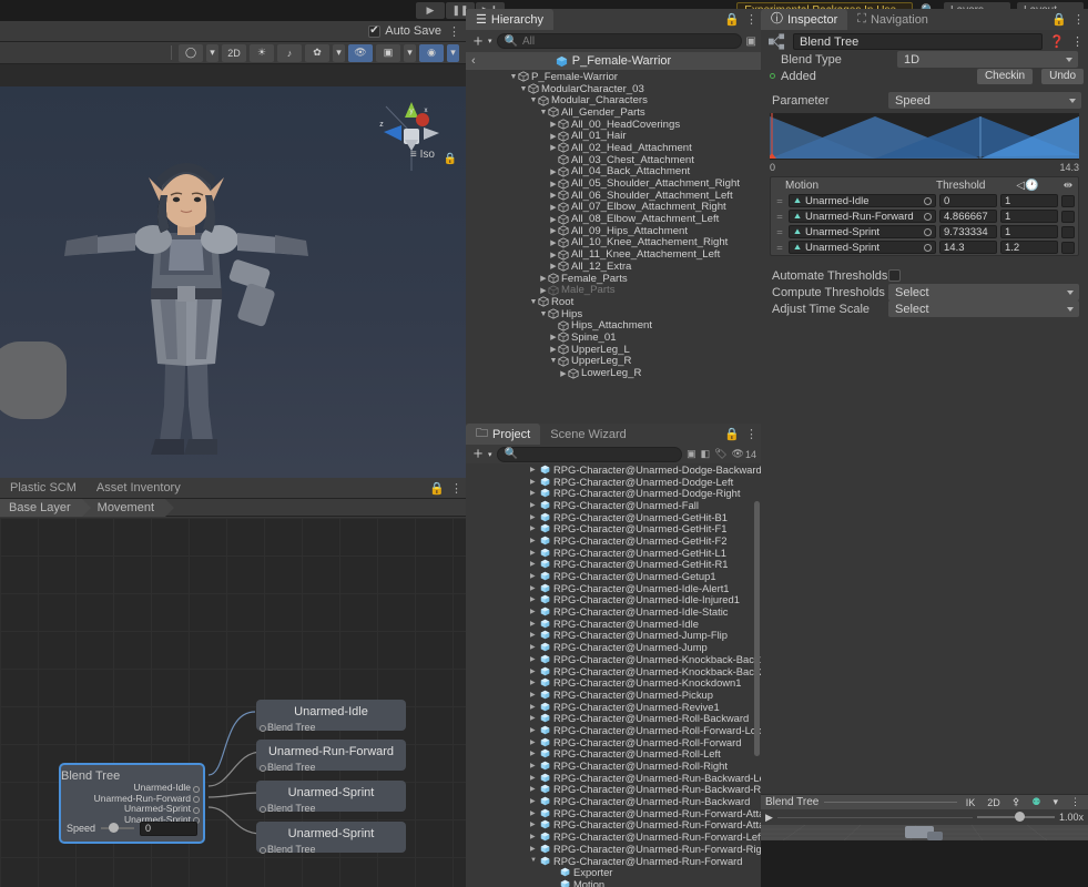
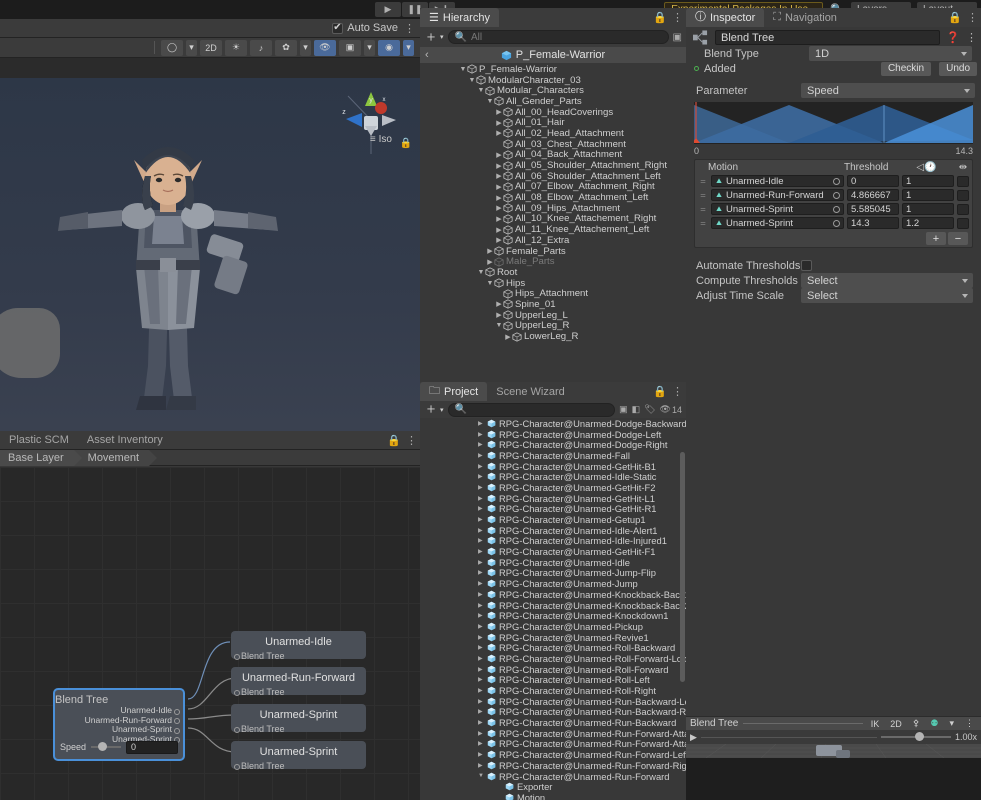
  ▶
  ❚❚
  Auto Save
  ⋮
  ◯
  ▾
  2D
  ☀
  ♪
  ✿
  ▾
  👁
  ▣
  ▾
  ◉
  ▾
  ≡
  Iso
  🔒
  Plastic SCM
  Asset Inventory
  🔒
  ⋮
  Base Layer
  Movement
  Unarmed-Idle
  Blend Tree
  Unarmed-Run-Forward
  Blend Tree
  Unarmed-Sprint
  Blend Tree
  Unarmed-Sprint
  Blend Tree
  Blend Tree
  Unarmed-Idle
  Unarmed-Run-Forward
  Unarmed-Sprint
  Unarmed-Sprint
  Speed
  0
  ☰
  Hierarchy
  🔒
  ⋮
  ＋
  🔍
  All
  ▣
  ‹
  P_Female-Warrior
  P_Female-Warrior
  ModularCharacter_03
  Modular_Characters
  All_Gender_Parts
  All_00_HeadCoverings
  All_01_Hair
  All_02_Head_Attachment
  All_03_Chest_Attachment
  All_04_Back_Attachment
  All_05_Shoulder_Attachment_Right
  All_06_Shoulder_Attachment_Left
  All_07_Elbow_Attachment_Right
  All_08_Elbow_Attachment_Left
  All_09_Hips_Attachment
  All_10_Knee_Attachement_Right
  All_11_Knee_Attachement_Left
  All_12_Extra
  Female_Parts
  Male_Parts
  Root
  Hips
  Hips_Attachment
  Spine_01
  UpperLeg_L
  UpperLeg_R
  LowerLeg_R
  🗀
  Project
  Scene Wizard
  🔒
  ⋮
  ＋
  🔍
  ▣
  ◧
  🏷
  👁
  14
  RPG-Character@Unarmed-Dodge-Backward
  RPG-Character@Unarmed-Dodge-Left
  RPG-Character@Unarmed-Dodge-Right
  RPG-Character@Unarmed-Fall
  RPG-Character@Unarmed-GetHit-B1
- RPG-Character@Unarmed-GetHit-F1
+ RPG-Character@Unarmed-Idle-Static
  RPG-Character@Unarmed-GetHit-F2
  RPG-Character@Unarmed-GetHit-L1
  RPG-Character@Unarmed-GetHit-R1
  RPG-Character@Unarmed-Getup1
  RPG-Character@Unarmed-Idle-Alert1
  RPG-Character@Unarmed-Idle-Injured1
- RPG-Character@Unarmed-Idle-Static
+ RPG-Character@Unarmed-GetHit-F1
  RPG-Character@Unarmed-Idle
  RPG-Character@Unarmed-Jump-Flip
  RPG-Character@Unarmed-Jump
  RPG-Character@Unarmed-Knockback-Bac
  RPG-Character@Unarmed-Knockback-Bac
  RPG-Character@Unarmed-Knockdown1
  RPG-Character@Unarmed-Pickup
  RPG-Character@Unarmed-Revive1
  RPG-Character@Unarmed-Roll-Backward
  RPG-Character@Unarmed-Roll-Forward-L
  RPG-Character@Unarmed-Roll-Forward
  RPG-Character@Unarmed-Roll-Left
  RPG-Character@Unarmed-Roll-Right
  RPG-Character@Unarmed-Run-Backward-L
  RPG-Character@Unarmed-Run-Backward-R
  RPG-Character@Unarmed-Run-Backward
  RPG-Character@Unarmed-Run-Forward-Att
  RPG-Character@Unarmed-Run-Forward-Att
  RPG-Character@Unarmed-Run-Forward-Lef
  RPG-Character@Unarmed-Run-Forward-Rig
  RPG-Character@Unarmed-Run-Forward
  Exporter
  Motion
  ⓘ
  Inspector
  ⛶
  Navigation
  🔒
  ⋮
  Blend Tree
  ❓
  ⋮
  Blend Type
  1D
  Added
  Checkin
  Undo
  Parameter
  Speed
  0
  14.3
  Motion
  Threshold
  ◁🕐
  ⇹
  ＝
  Unarmed-Idle
  0
  1
  ＝
  Unarmed-Run-Forward
  4.866667
  1
  ＝
  Unarmed-Sprint
- 9.733334
+ 5.585045
  1
  ＝
  Unarmed-Sprint
  14.3
  1.2
+ +
+ −
  Automate Thresholds
  Compute Thresholds
  Select
  Adjust Time Scale
  Select
  Blend Tree
  IK
  2D
  ⚴
  ⚉
  ▾
  ⋮
  ▶
  1.00x
